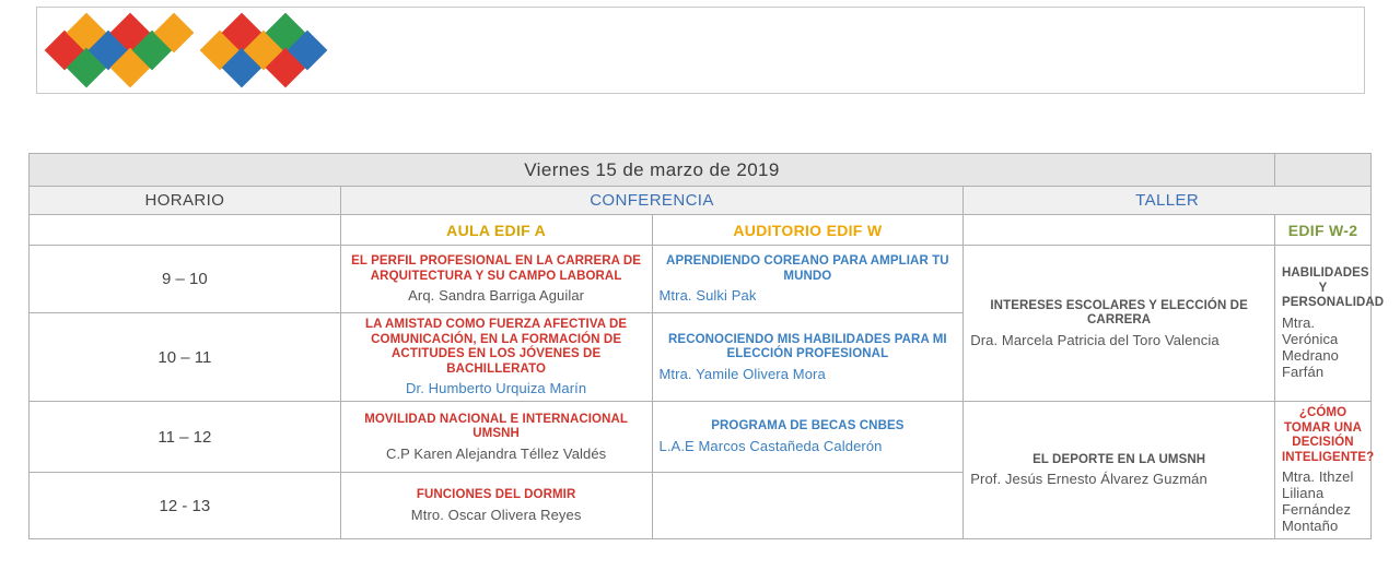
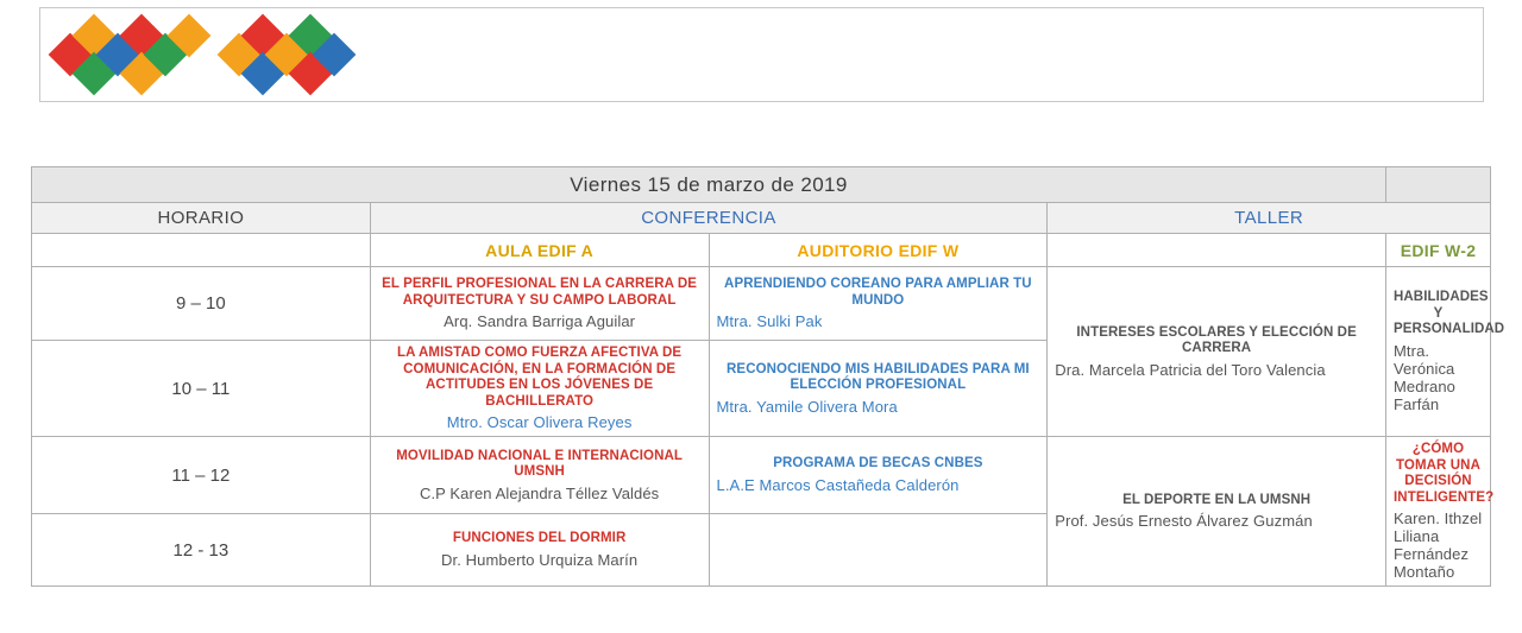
  Viernes 15 de marzo de 2019
  HORARIO	CONFERENCIA	TALLER
  	AULA EDIF A	AUDITORIO EDIF W		EDIF W-2
  9 – 10	EL PERFIL PROFESIONAL EN LA CARRERA DE ARQUITECTURA Y SU CAMPO LABORAL Arq. Sandra Barriga Aguilar	APRENDIENDO COREANO PARA AMPLIAR TU MUNDO Mtra. Sulki Pak	INTERESES ESCOLARES Y ELECCIÓN DE CARRERA Dra. Marcela Patricia del Toro Valencia	HABILIDADES Y PERSONALIDAD Mtra. Verónica Medrano Farfán
- 10 – 11	LA AMISTAD COMO FUERZA AFECTIVA DE COMUNICACIÓN, EN LA FORMACIÓN DE ACTITUDES EN LOS JÓVENES DE BACHILLERATO Dr. Humberto Urquiza Marín	RECONOCIENDO MIS HABILIDADES PARA MI ELECCIÓN PROFESIONAL Mtra. Yamile Olivera Mora
+ 10 – 11	LA AMISTAD COMO FUERZA AFECTIVA DE COMUNICACIÓN, EN LA FORMACIÓN DE ACTITUDES EN LOS JÓVENES DE BACHILLERATO Mtro. Oscar Olivera Reyes	RECONOCIENDO MIS HABILIDADES PARA MI ELECCIÓN PROFESIONAL Mtra. Yamile Olivera Mora
- 11 – 12	MOVILIDAD NACIONAL E INTERNACIONAL UMSNH C.P Karen Alejandra Téllez Valdés	PROGRAMA DE BECAS CNBES L.A.E Marcos Castañeda Calderón	EL DEPORTE EN LA UMSNH Prof. Jesús Ernesto Álvarez Guzmán	¿CÓMO TOMAR UNA DECISIÓN INTELIGENTE? Mtra. Ithzel Liliana Fernández Montaño
+ 11 – 12	MOVILIDAD NACIONAL E INTERNACIONAL UMSNH C.P Karen Alejandra Téllez Valdés	PROGRAMA DE BECAS CNBES L.A.E Marcos Castañeda Calderón	EL DEPORTE EN LA UMSNH Prof. Jesús Ernesto Álvarez Guzmán	¿CÓMO TOMAR UNA DECISIÓN INTELIGENTE? Karen. Ithzel Liliana Fernández Montaño
- 12 - 13	FUNCIONES DEL DORMIR Mtro. Oscar Olivera Reyes
+ 12 - 13	FUNCIONES DEL DORMIR Dr. Humberto Urquiza Marín
